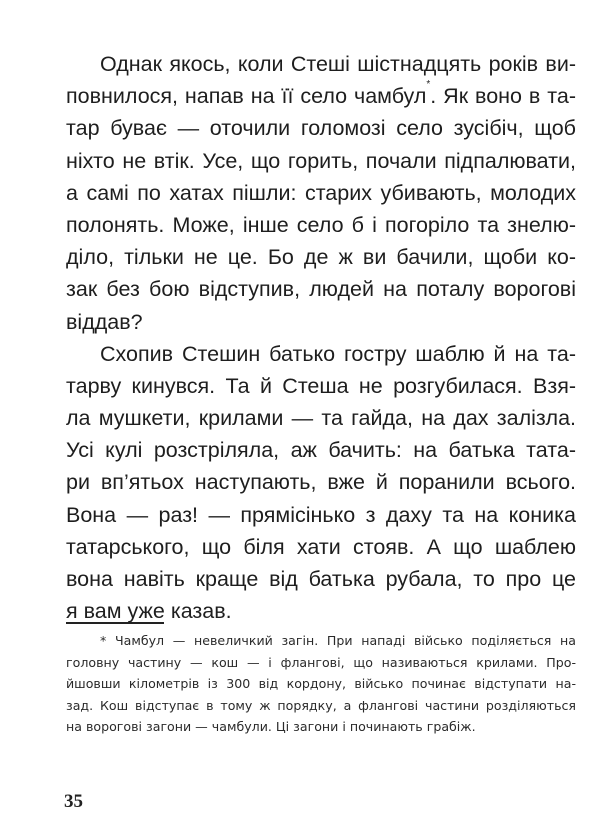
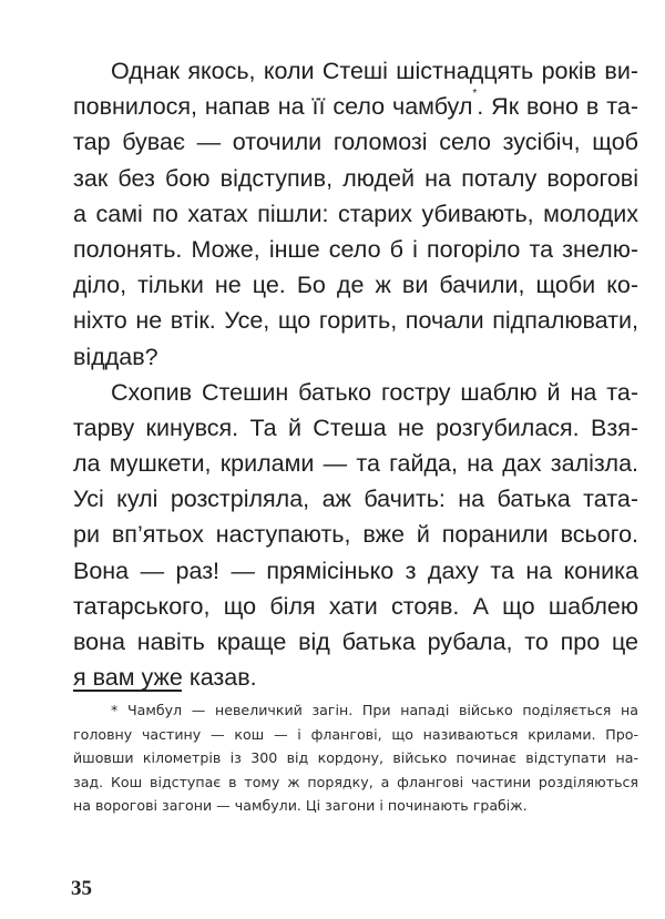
  Однак якось, коли Стеші шістнадцять років ви-
  повнилося, напав на її село чамбул*. Як воно в та-
  тар буває — оточили голомозі село зусібіч, щоб
- ніхто не втік. Усе, що горить, почали підпалювати,
+ зак без бою відступив, людей на поталу ворогові
  а самі по хатах пішли: старих убивають, молодих
  полонять. Може, інше село б і погоріло та знелю-
  діло, тільки не це. Бо де ж ви бачили, щоби ко-
- зак без бою відступив, людей на поталу ворогові
+ ніхто не втік. Усе, що горить, почали підпалювати,
  віддав?
  Схопив Стешин батько гостру шаблю й на та-
  тарву кинувся. Та й Стеша не розгубилася. Взя-
  ла мушкети, крилами — та гайда, на дах залізла.
  Усі кулі розстріляла, аж бачить: на батька тата-
  ри вп’ятьох наступають, вже й поранили всього.
  Вона — раз! — прямісінько з даху та на коника
  татарського, що біля хати стояв. А що шаблею
  вона навіть краще від батька рубала, то про це
  я вам уже казав.
  * Чамбул — невеличкий загін. При нападі військо поділяється на
  головну частину — кош — і флангові, що називаються крилами. Про-
  йшовши кілометрів із 300 від кордону, військо починає відступати на-
  зад. Кош відступає в тому ж порядку, а флангові частини розділяються
  на ворогові загони — чамбули. Ці загони і починають грабіж.
  35
